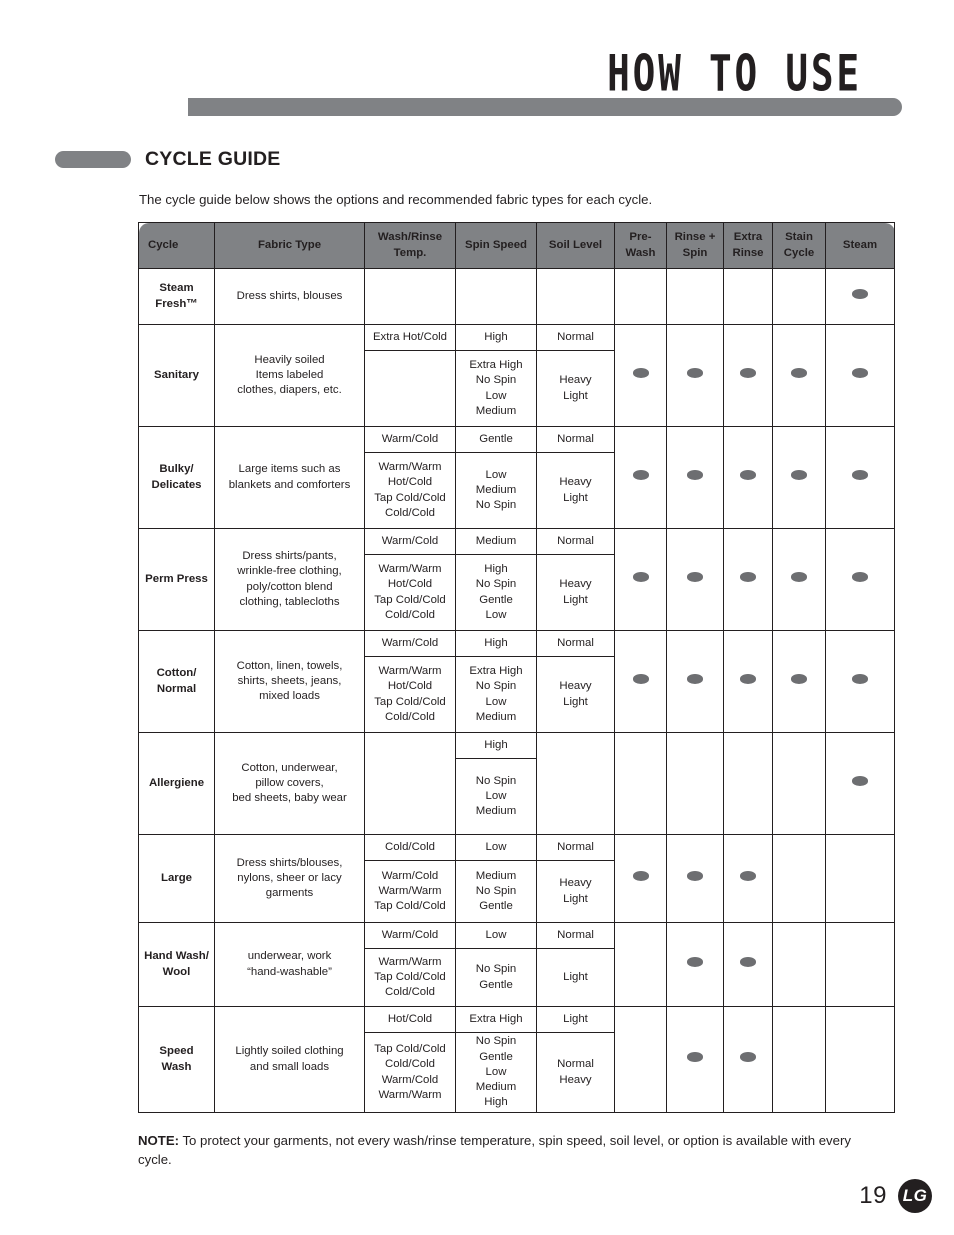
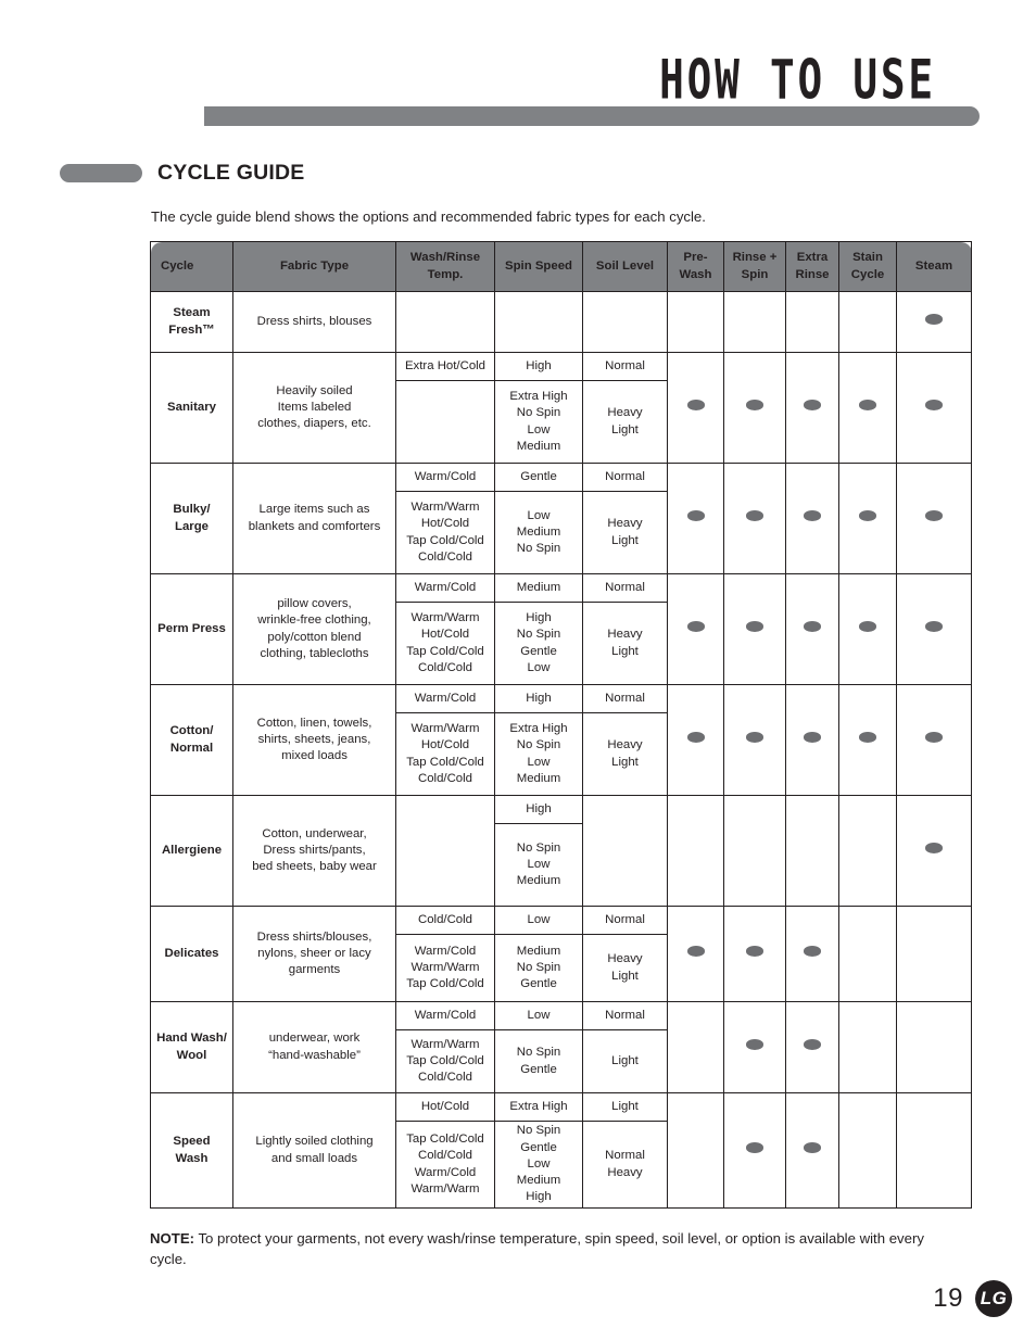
  HOW TO USE
  CYCLE GUIDE
- The cycle guide below shows the options and recommended fabric types for each cycle.
+ The cycle guide blend shows the options and recommended fabric types for each cycle.
  Cycle	Fabric Type	Wash/RinseTemp.	Spin Speed	Soil Level	Pre-Wash	Rinse +Spin	ExtraRinse	StainCycle	Steam
  SteamFresh™	Dress shirts, blouses
  Sanitary	Heavily soiledItems labeledclothes, diapers, etc.	Extra Hot/Cold	High	Normal
  	Extra HighNo SpinLowMedium	HeavyLight
- Bulky/Delicates	Large items such asblankets and comforters	Warm/Cold	Gentle	Normal
+ Bulky/Large	Large items such asblankets and comforters	Warm/Cold	Gentle	Normal
  Warm/WarmHot/ColdTap Cold/ColdCold/Cold	LowMediumNo Spin	HeavyLight
- Perm Press	Dress shirts/pants,wrinkle-free clothing,poly/cotton blendclothing, tablecloths	Warm/Cold	Medium	Normal
+ Perm Press	pillow covers,wrinkle-free clothing,poly/cotton blendclothing, tablecloths	Warm/Cold	Medium	Normal
  Warm/WarmHot/ColdTap Cold/ColdCold/Cold	HighNo SpinGentleLow	HeavyLight
  Cotton/Normal	Cotton, linen, towels,shirts, sheets, jeans,mixed loads	Warm/Cold	High	Normal
  Warm/WarmHot/ColdTap Cold/ColdCold/Cold	Extra HighNo SpinLowMedium	HeavyLight
- Allergiene	Cotton, underwear,pillow covers,bed sheets, baby wear		High
+ Allergiene	Cotton, underwear,Dress shirts/pants,bed sheets, baby wear		High
  No SpinLowMedium
- Large	Dress shirts/blouses,nylons, sheer or lacygarments	Cold/Cold	Low	Normal
+ Delicates	Dress shirts/blouses,nylons, sheer or lacygarments	Cold/Cold	Low	Normal
  Warm/ColdWarm/WarmTap Cold/Cold	MediumNo SpinGentle	HeavyLight
  Hand Wash/Wool	underwear, work“hand-washable”	Warm/Cold	Low	Normal
  Warm/WarmTap Cold/ColdCold/Cold	No SpinGentle	Light
  SpeedWash	Lightly soiled clothingand small loads	Hot/Cold	Extra High	Light
  Tap Cold/ColdCold/ColdWarm/ColdWarm/Warm	No SpinGentleLowMediumHigh	NormalHeavy
  NOTE: To protect your garments, not every wash/rinse temperature, spin speed, soil level, or option is available with every cycle.
  19
  LG
